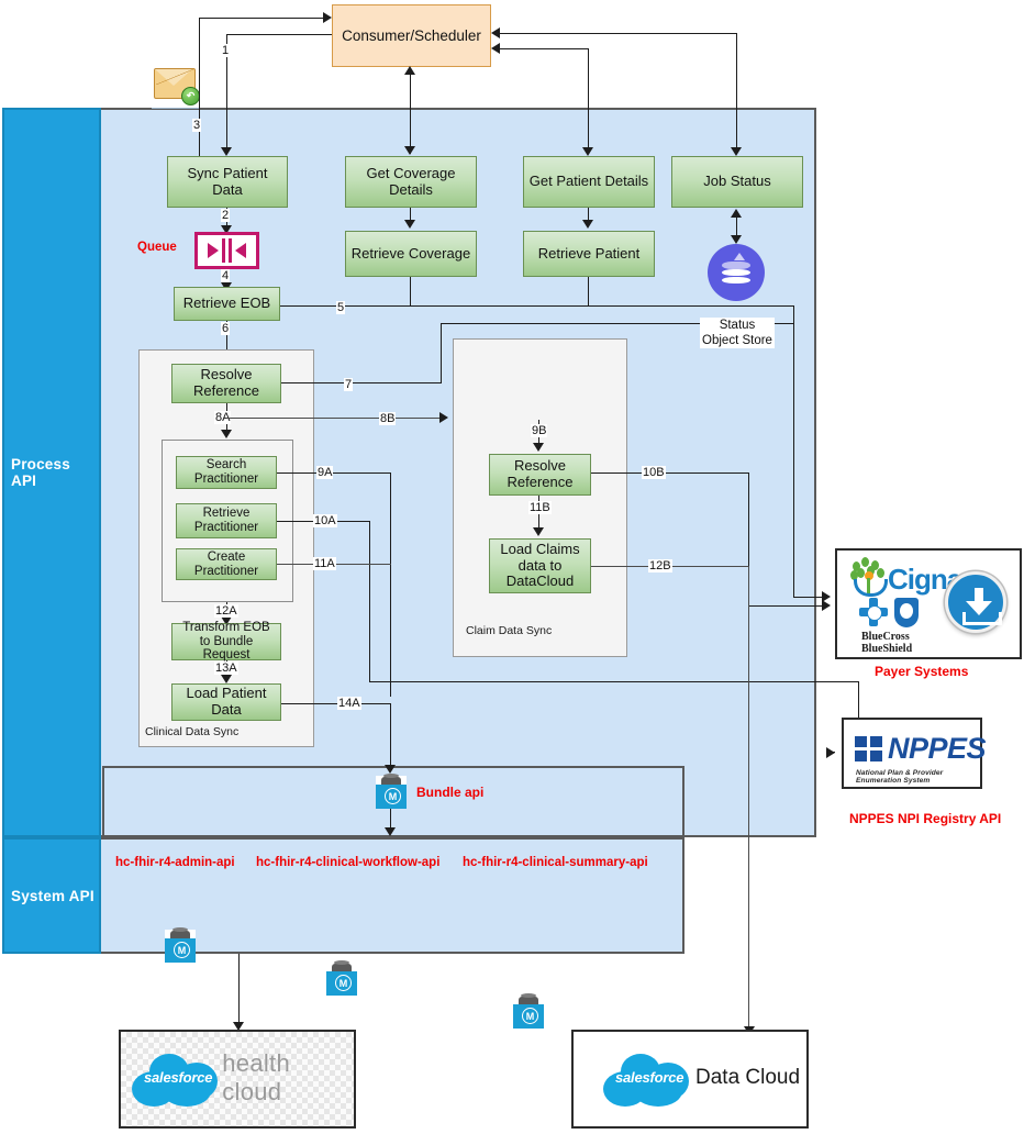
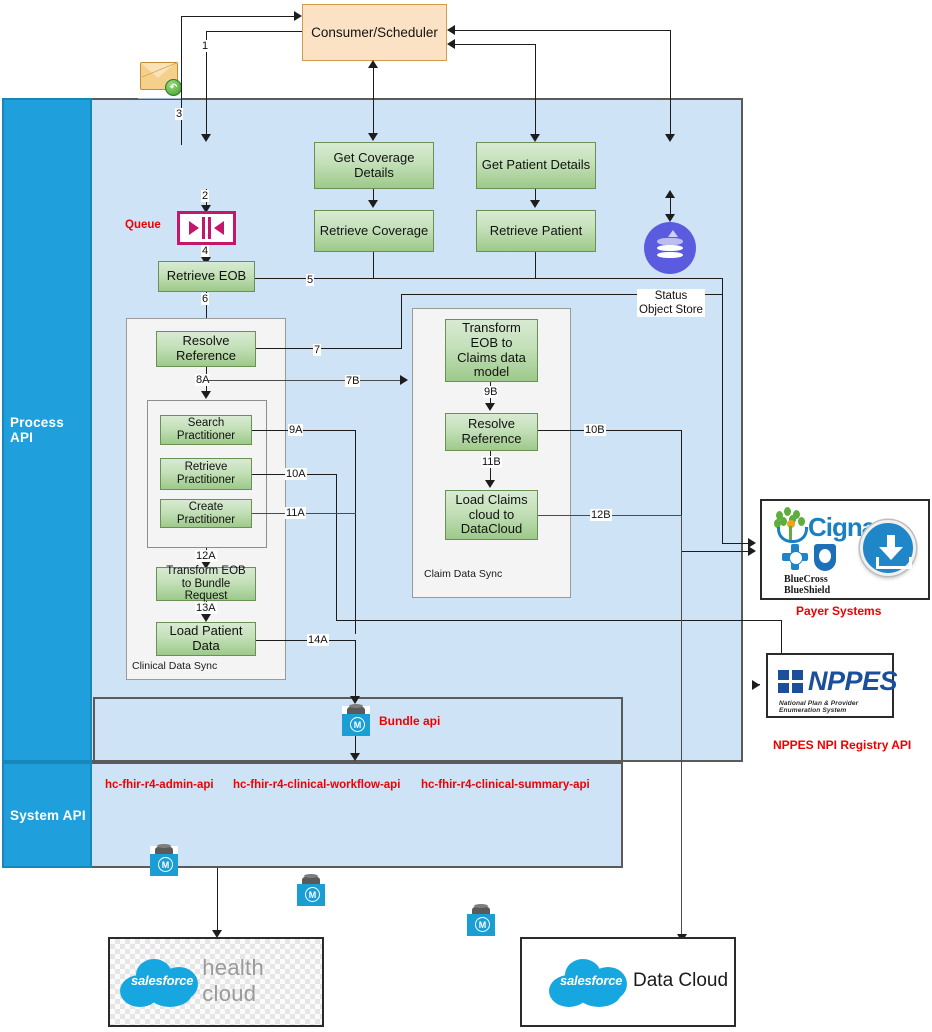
  Process API
  System API
  Consumer/Scheduler
  ↶
  3
  1
- Sync Patient Data
  Get Coverage Details
  Get Patient Details
- Job Status
  2
  Queue
  4
  Retrieve Coverage
  Retrieve Patient
  Retrieve EOB
  5
  6
  Clinical Data Sync
  Resolve Reference
  7
- 8B
+ 7B
  Search Practitioner
  Retrieve Practitioner
  Create Practitioner
  9A
  10A
  11A
  12A
  Transform EOB to Bundle Request
  13A
  Load Patient Data
  14A
  Claim Data Sync
+ Transform EOB to Claims data model
  9B
  Resolve Reference
  10B
  11B
- Load Claims data to DataCloud
+ Load Claims cloud to DataCloud
  12B
  Status
  Object Store
  M
  Bundle api
  hc-fhir-r4-admin-api
  hc-fhir-r4-clinical-workflow-api
  hc-fhir-r4-clinical-summary-api
  M
  M
  M
  Cign
  BlueCross
  BlueShield
  Payer Systems
  NPPES
  NPPES NPI Registry API
  salesforce
  health cloud
  salesforce
  Data Cloud
